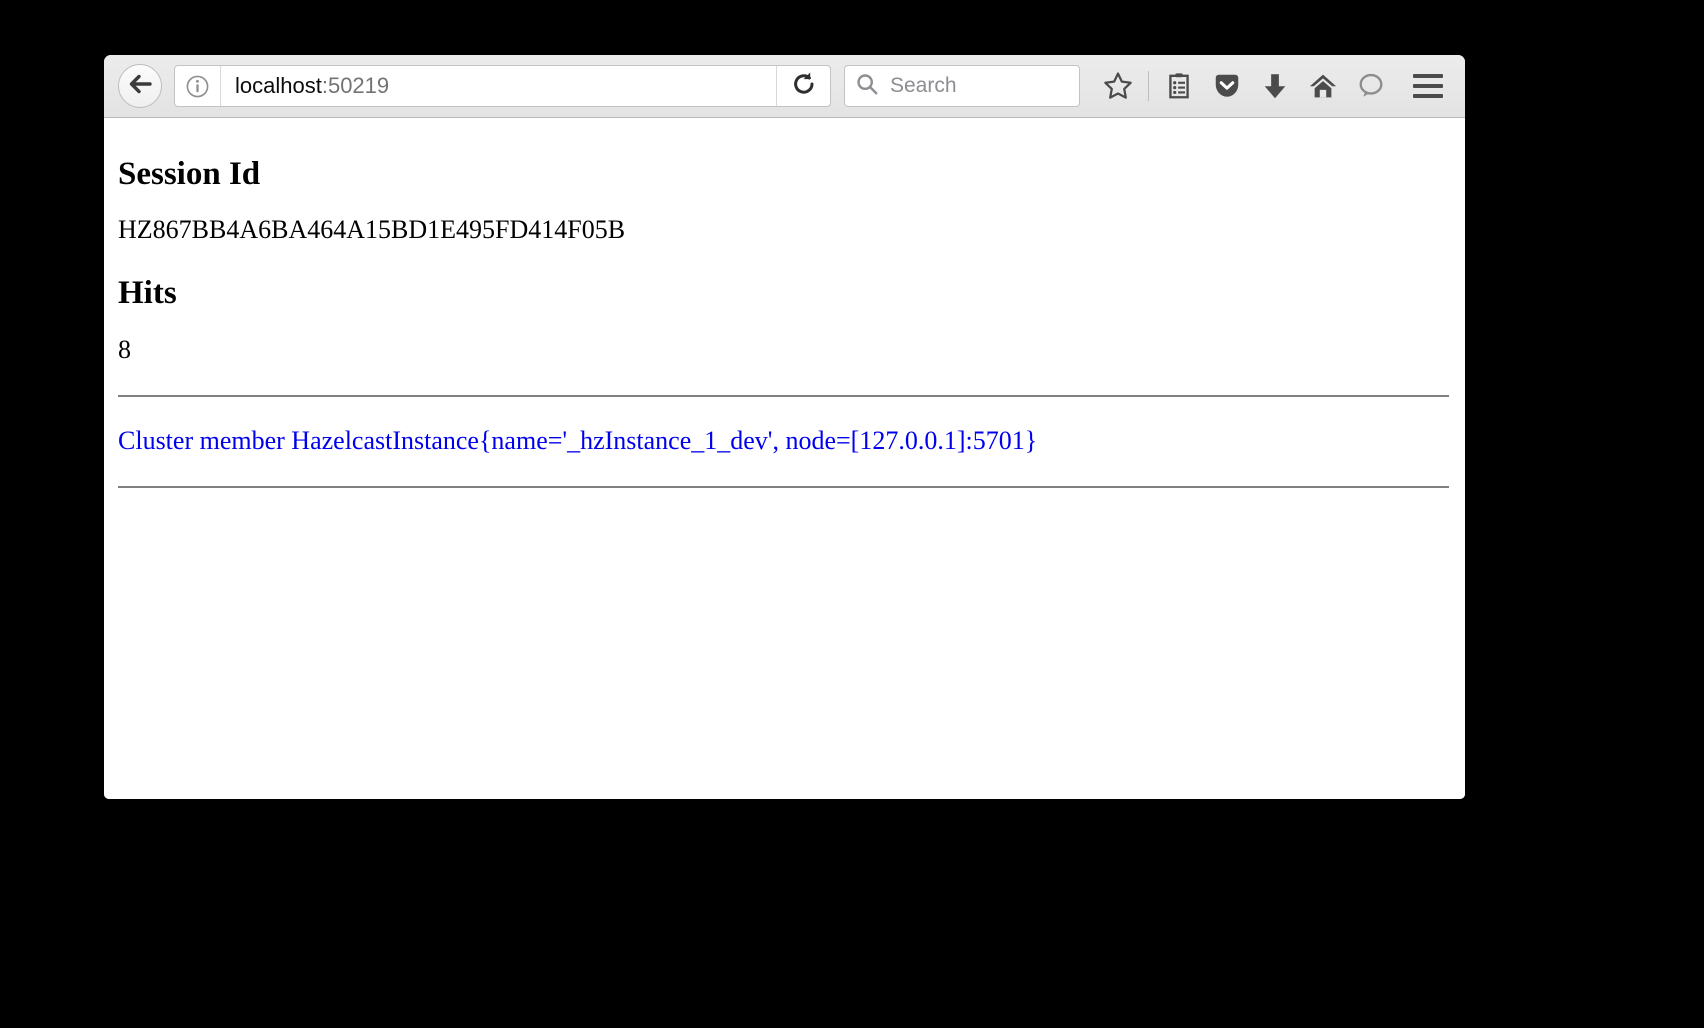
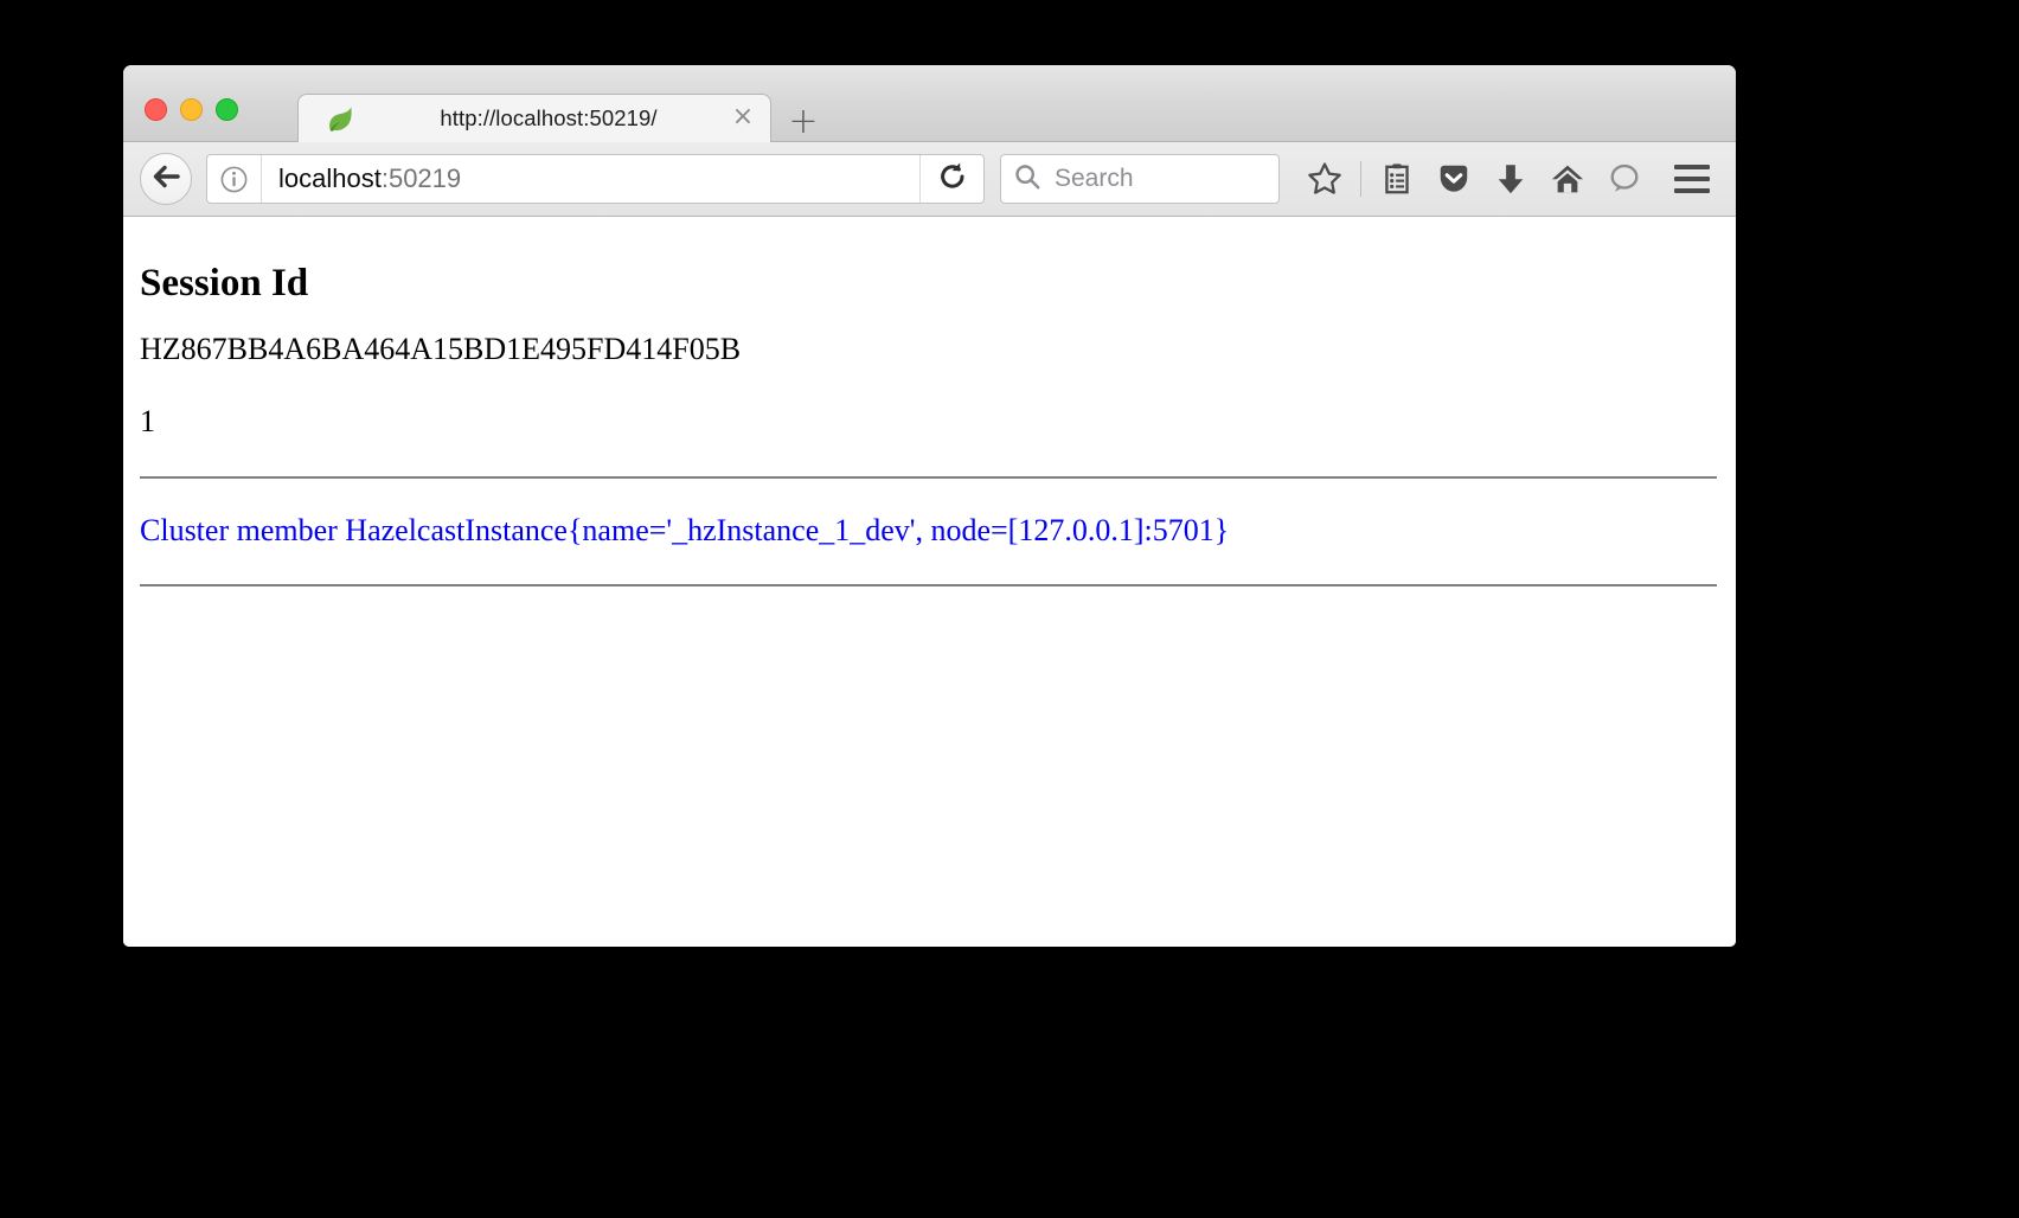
+ http://localhost:50219/
+ ×
+ +
  localhost:50219
  Search
  Session Id
  HZ867BB4A6BA464A15BD1E495FD414F05B
- Hits
- 8
+ 1
  Cluster member HazelcastInstance{name='_hzInstance_1_dev', node=[127.0.0.1]:5701}
